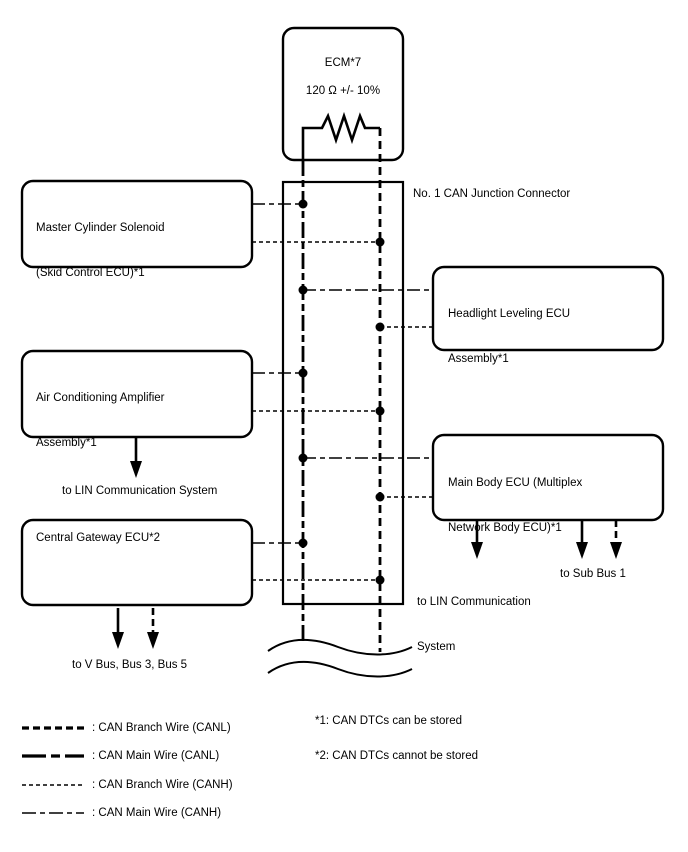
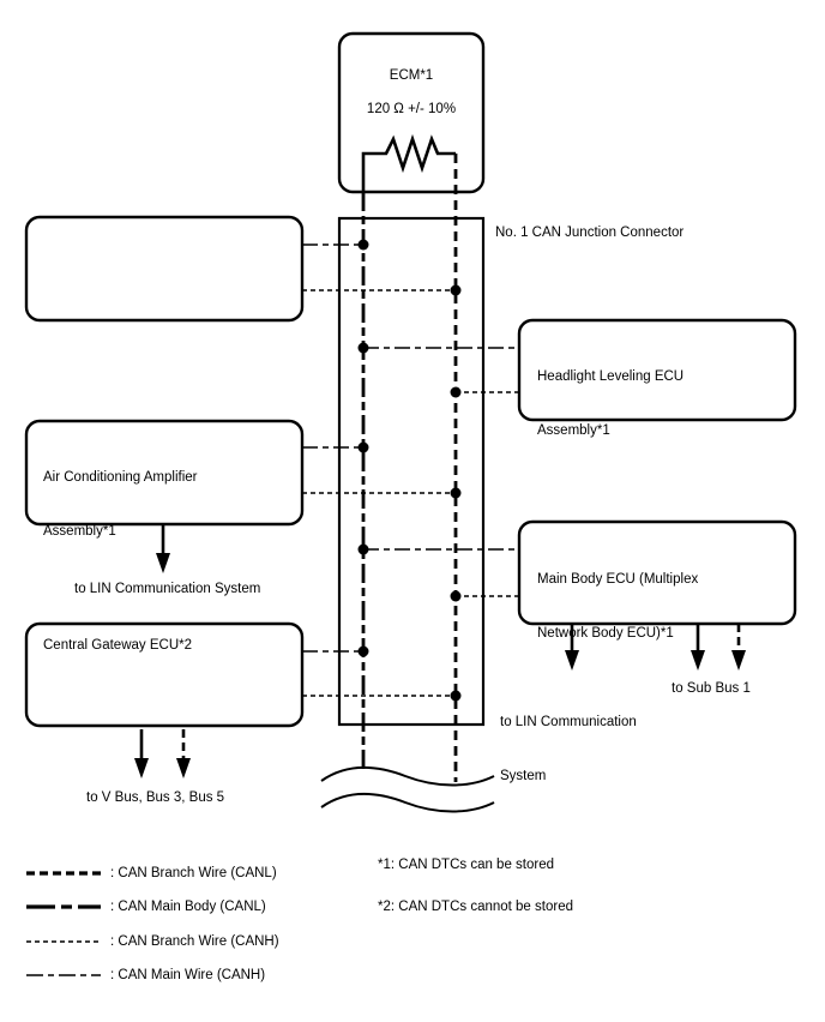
- ECM*7
+ ECM*1
  120 Ω +/- 10%
  No. 1 CAN Junction Connector
- Master Cylinder Solenoid
- (Skid Control ECU)*1
  Headlight Leveling ECU
  Assembly*1
  Air Conditioning Amplifier
  Assembly*1
  Main Body ECU (Multiplex
  Network Body ECU)*1
  Central Gateway ECU*2
  to LIN Communication System
  to V Bus, Bus 3, Bus 5
  to LIN Communication
  System
  to Sub Bus 1
  : CAN Branch Wire (CANL)
- : CAN Main Wire (CANL)
+ : CAN Main Body (CANL)
  : CAN Branch Wire (CANH)
  : CAN Main Wire (CANH)
  *1: CAN DTCs can be stored
  *2: CAN DTCs cannot be stored
